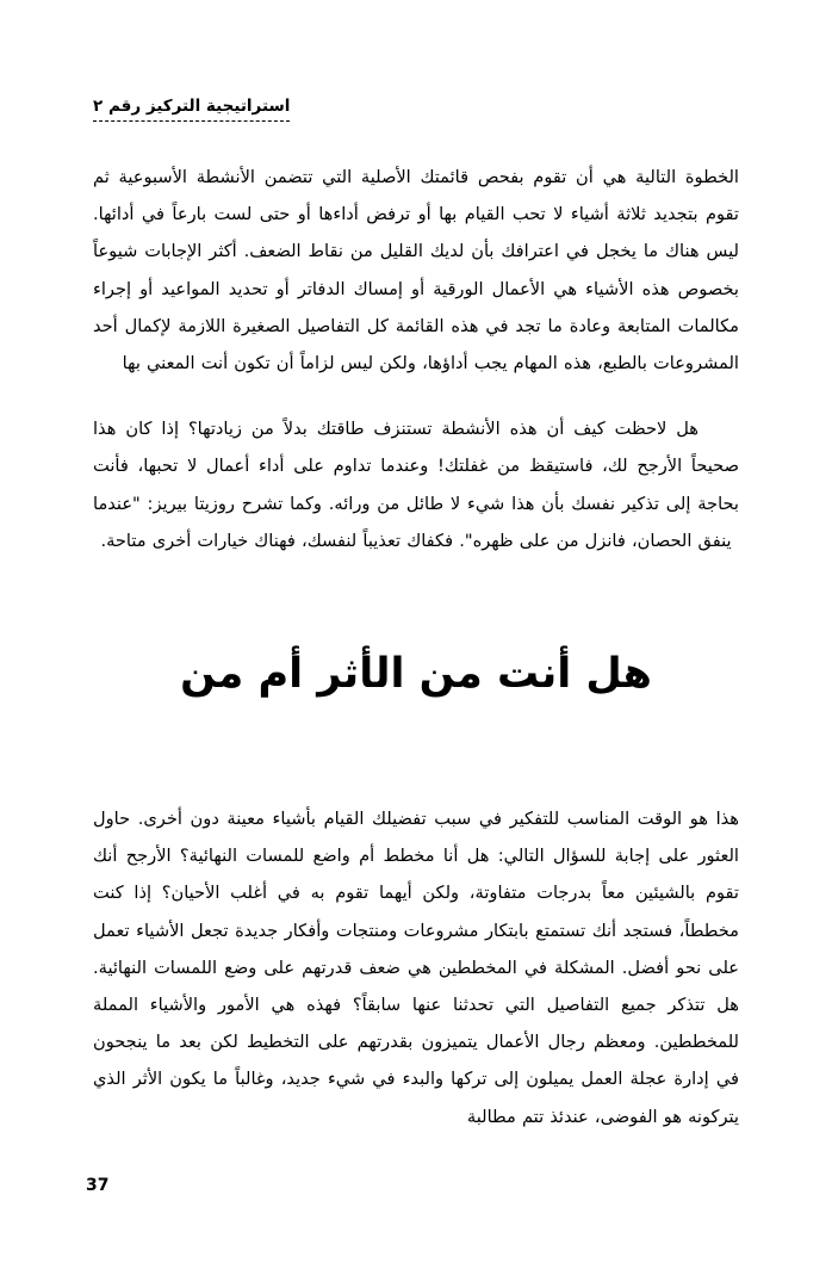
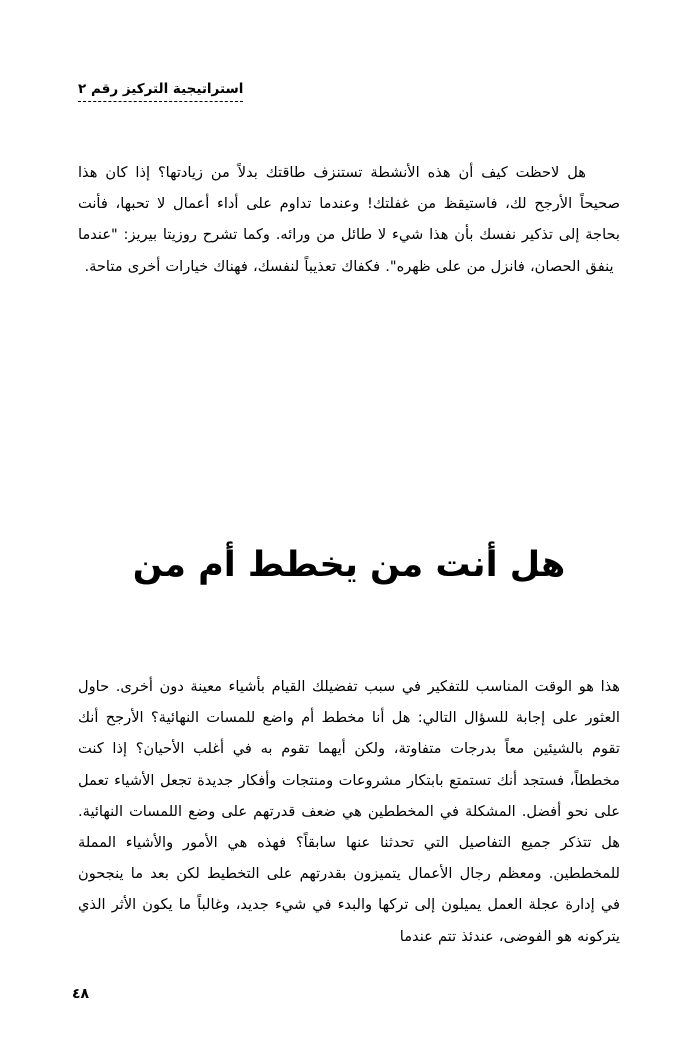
  استراتيجية التركيز رقم ٢
- الخطوة التالية هي أن تقوم بفحص قائمتك الأصلية التي تتضمن الأنشطة الأسبوعية ثم تقوم بتجديد ثلاثة أشياء لا تحب القيام بها أو ترفض أداءها أو حتى لست بارعاً في أدائها. ليس هناك ما يخجل في اعترافك بأن لديك القليل من نقاط الضعف. أكثر الإجابات شيوعاً بخصوص هذه الأشياء هي الأعمال الورقية أو إمساك الدفاتر أو تحديد المواعيد أو إجراء مكالمات المتابعة وعادة ما تجد في هذه القائمة كل التفاصيل الصغيرة اللازمة لإكمال أحد المشروعات بالطبع، هذه المهام يجب أداؤها، ولكن ليس لزاماً أن تكون أنت المعني بها
  هل لاحظت كيف أن هذه الأنشطة تستنزف طاقتك بدلاً من زيادتها؟ إذا كان هذا صحيحاً الأرجح لك، فاستيقظ من غفلتك! وعندما تداوم على أداء أعمال لا تحبها، فأنت بحاجة إلى تذكير نفسك بأن هذا شيء لا طائل من ورائه. وكما تشرح روزيتا بيريز: "عندما ينفق الحصان، فانزل من على ظهره". فكفاك تعذيباً لنفسك، فهناك خيارات أخرى متاحة.
- هل أنت من الأثر أم من
+ هل أنت من يخطط أم من
- هذا هو الوقت المناسب للتفكير في سبب تفضيلك القيام بأشياء معينة دون أخرى. حاول العثور على إجابة للسؤال التالي: هل أنا مخطط أم واضع للمسات النهائية؟ الأرجح أنك تقوم بالشيئين معاً بدرجات متفاوتة، ولكن أيهما تقوم به في أغلب الأحيان؟ إذا كنت مخططاً، فستجد أنك تستمتع بابتكار مشروعات ومنتجات وأفكار جديدة تجعل الأشياء تعمل على نحو أفضل. المشكلة في المخططين هي ضعف قدرتهم على وضع اللمسات النهائية. هل تتذكر جميع التفاصيل التي تحدثنا عنها سابقاً؟ فهذه هي الأمور والأشياء المملة للمخططين. ومعظم رجال الأعمال يتميزون بقدرتهم على التخطيط لكن بعد ما ينجحون في إدارة عجلة العمل يميلون إلى تركها والبدء في شيء جديد، وغالباً ما يكون الأثر الذي يتركونه هو الفوضى، عندئذ تتم مطالبة
+ هذا هو الوقت المناسب للتفكير في سبب تفضيلك القيام بأشياء معينة دون أخرى. حاول العثور على إجابة للسؤال التالي: هل أنا مخطط أم واضع للمسات النهائية؟ الأرجح أنك تقوم بالشيئين معاً بدرجات متفاوتة، ولكن أيهما تقوم به في أغلب الأحيان؟ إذا كنت مخططاً، فستجد أنك تستمتع بابتكار مشروعات ومنتجات وأفكار جديدة تجعل الأشياء تعمل على نحو أفضل. المشكلة في المخططين هي ضعف قدرتهم على وضع اللمسات النهائية. هل تتذكر جميع التفاصيل التي تحدثنا عنها سابقاً؟ فهذه هي الأمور والأشياء المملة للمخططين. ومعظم رجال الأعمال يتميزون بقدرتهم على التخطيط لكن بعد ما ينجحون في إدارة عجلة العمل يميلون إلى تركها والبدء في شيء جديد، وغالباً ما يكون الأثر الذي يتركونه هو الفوضى، عندئذ تتم عندما
- 37
+ ٤٨
